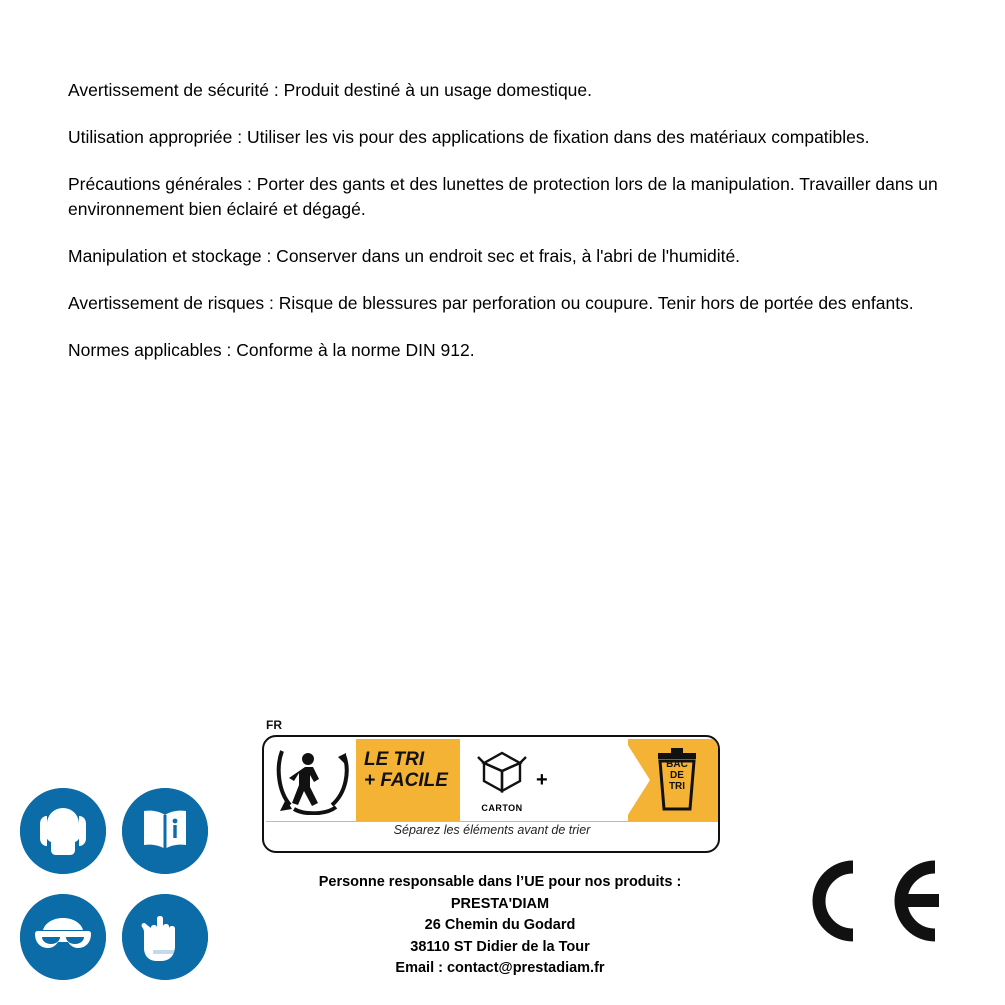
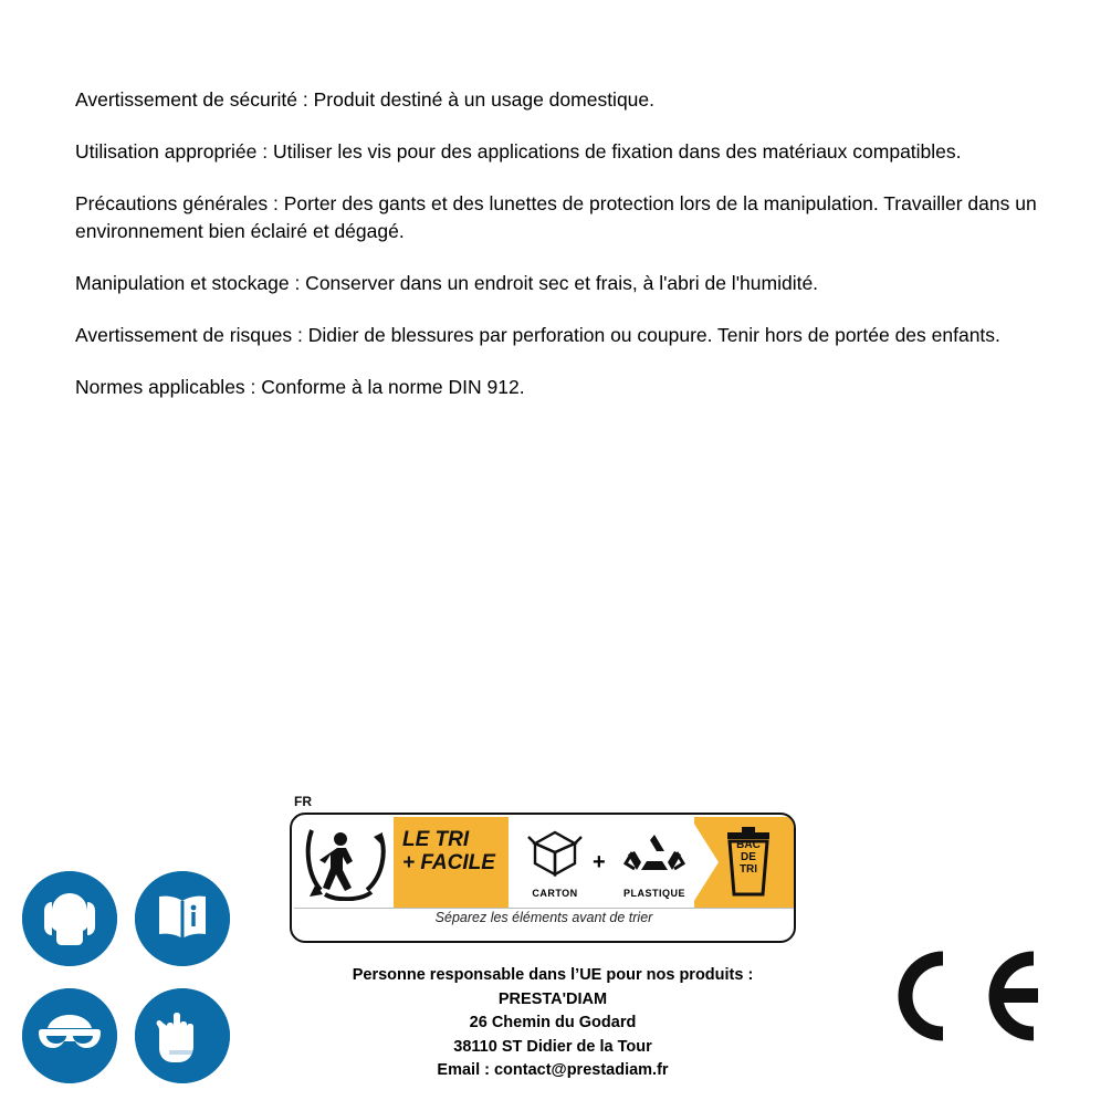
  Avertissement de sécurité : Produit destiné à un usage domestique.
  Utilisation appropriée : Utiliser les vis pour des applications de fixation dans des matériaux compatibles.
  Précautions générales : Porter des gants et des lunettes de protection lors de la manipulation. Travailler dans un environnement bien éclairé et dégagé.
  Manipulation et stockage : Conserver dans un endroit sec et frais, à l'abri de l'humidité.
- Avertissement de risques : Risque de blessures par perforation ou coupure. Tenir hors de portée des enfants.
+ Avertissement de risques : Didier de blessures par perforation ou coupure. Tenir hors de portée des enfants.
  Normes applicables : Conforme à la norme DIN 912.
  FR
  LE TRI
  + FACILE
  CARTON
  +
+ PLASTIQUE
  BAC
  DE
  TRI
  Séparez les éléments avant de trier
  Personne responsable dans l’UE pour nos produits :
  PRESTA'DIAM
  26 Chemin du Godard
  38110 ST Didier de la Tour
  Email : contact@prestadiam.fr
